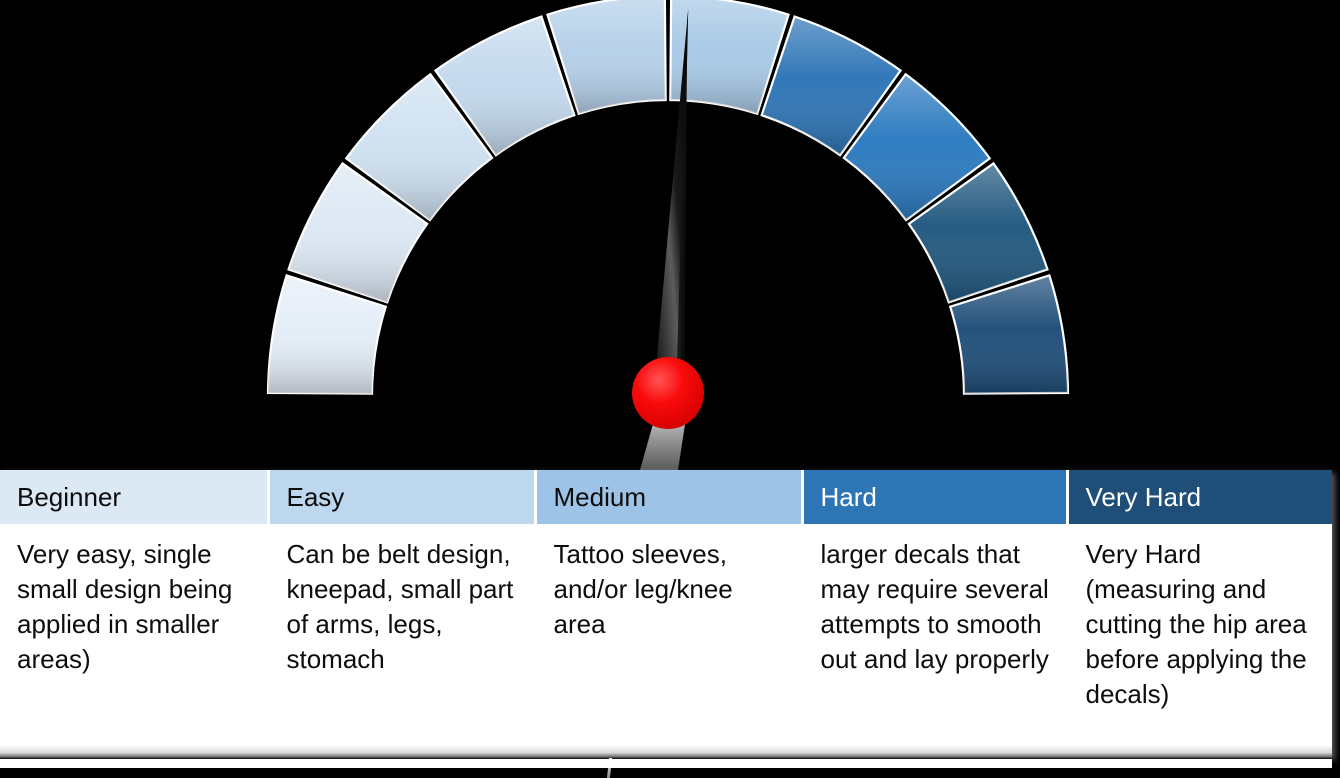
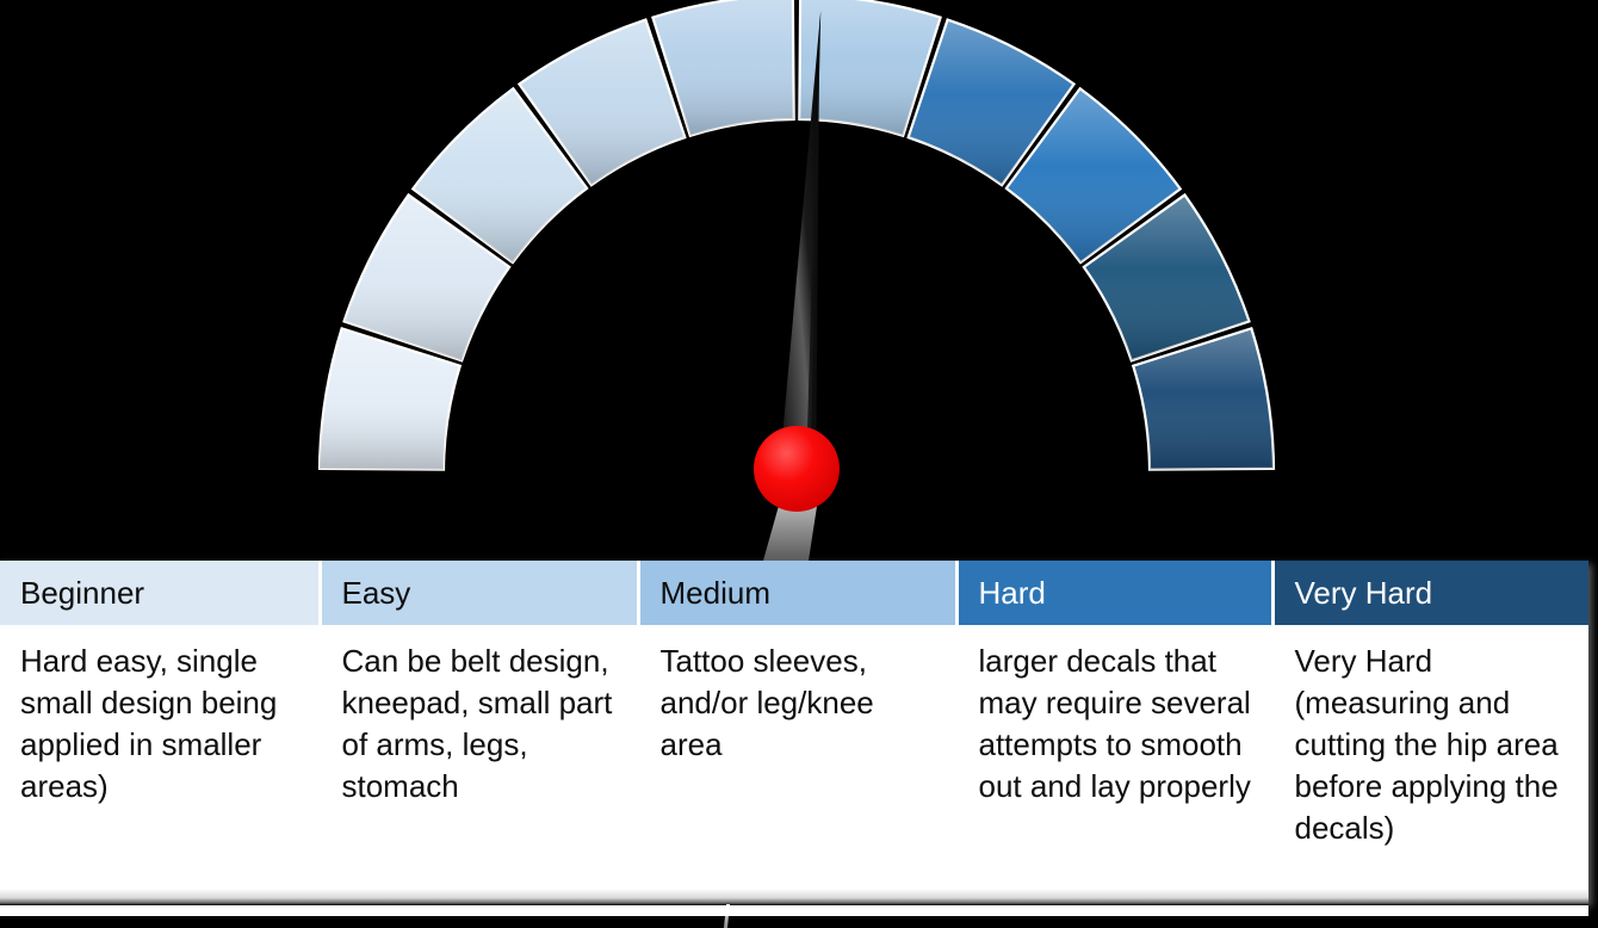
  Beginner	Easy	Medium	Hard	Very Hard
- Very easy, single small design being applied in smaller areas)	Can be belt design, kneepad, small part of arms, legs, stomach	Tattoo sleeves, and/or leg/knee area	larger decals that may require several attempts to smooth out and lay properly	Very Hard (measuring and cutting the hip area before applying the decals)
+ Hard easy, single small design being applied in smaller areas)	Can be belt design, kneepad, small part of arms, legs, stomach	Tattoo sleeves, and/or leg/knee area	larger decals that may require several attempts to smooth out and lay properly	Very Hard (measuring and cutting the hip area before applying the decals)
